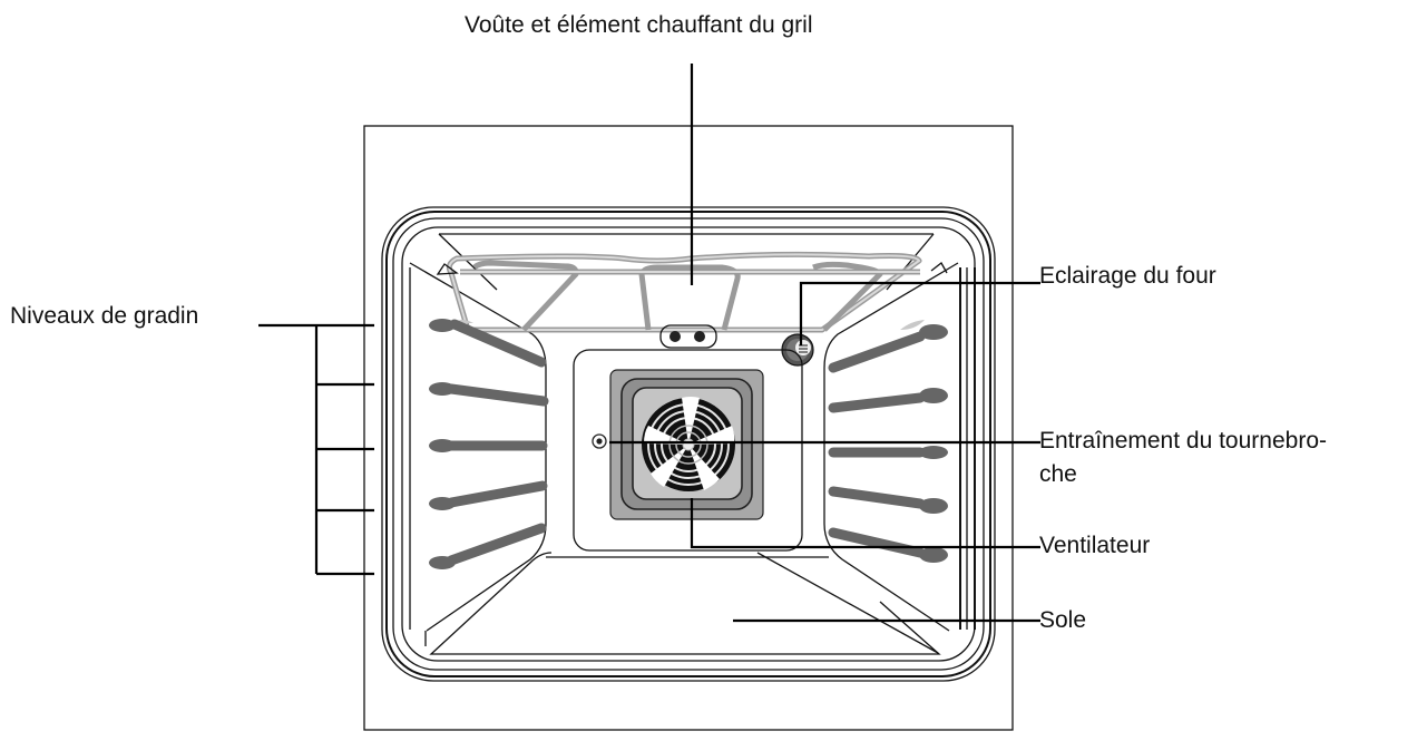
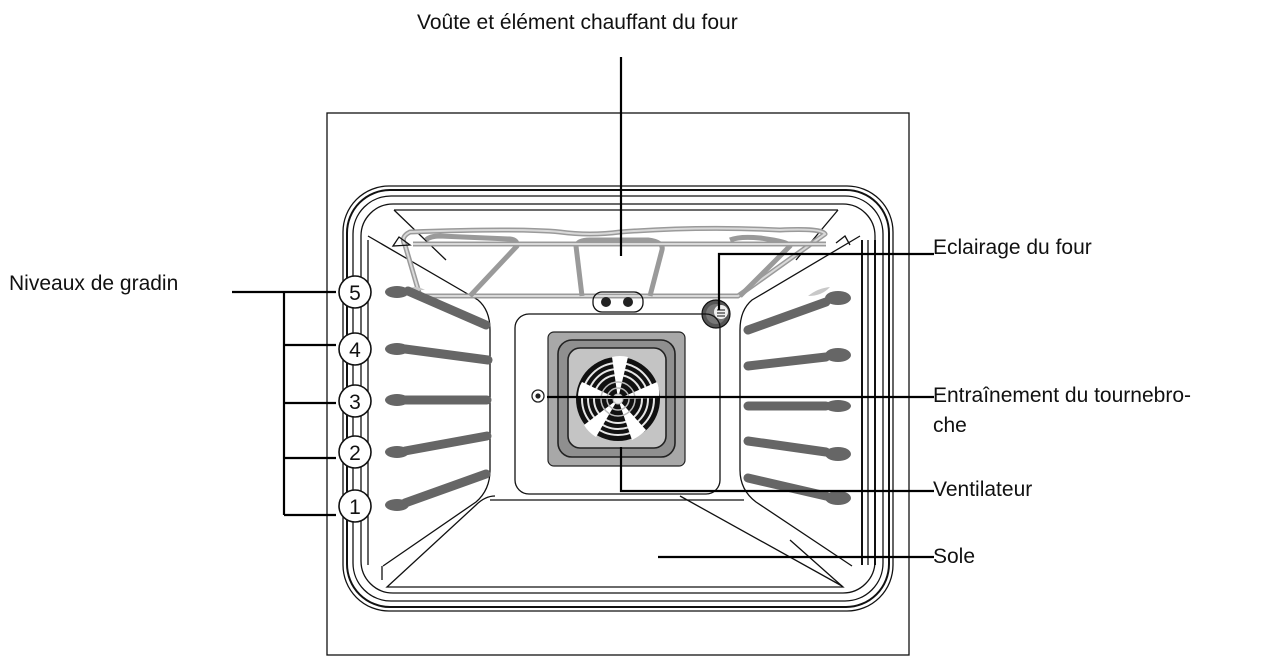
+ 5
+ 4
+ 3
+ 2
+ 1
- Voûte et élément chauffant du gril
+ Voûte et élément chauffant du four
  Niveaux de gradin
  Eclairage du four
  Entraînement du tournebro-
  che
  Ventilateur
  Sole
